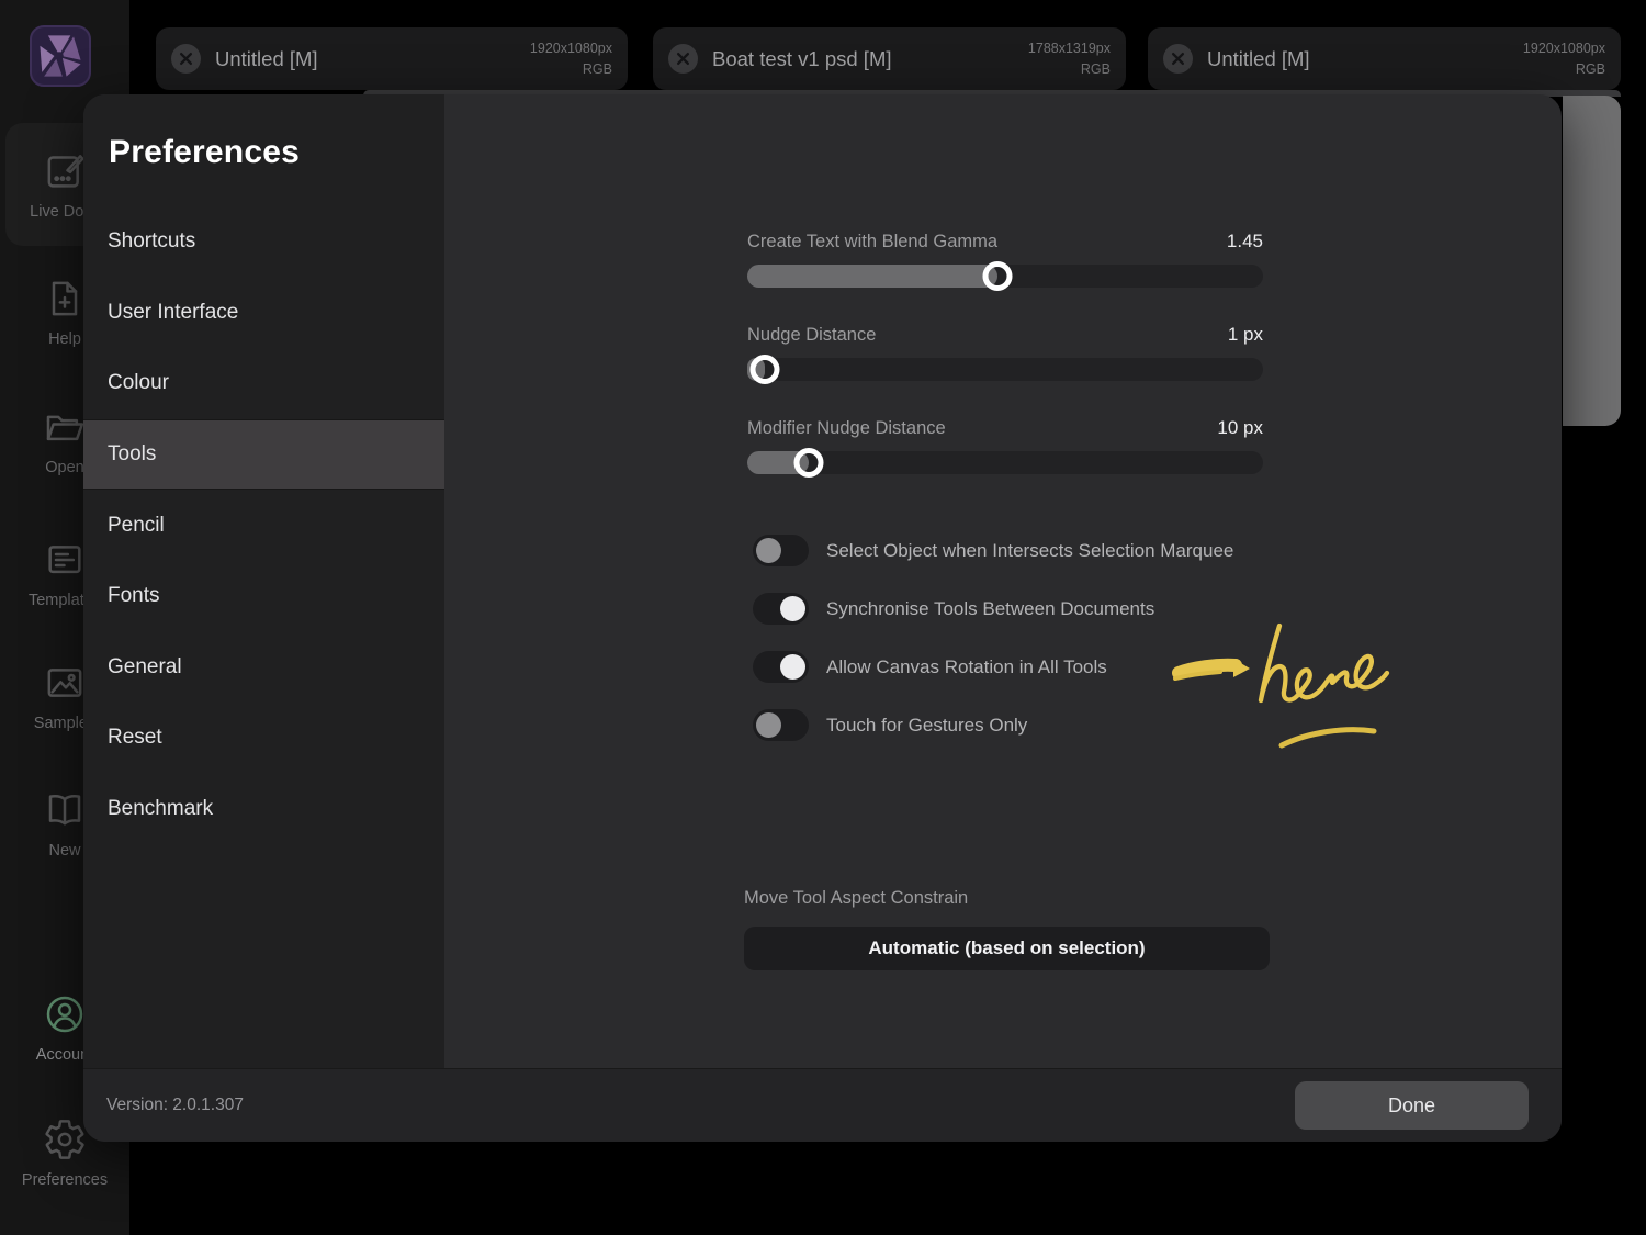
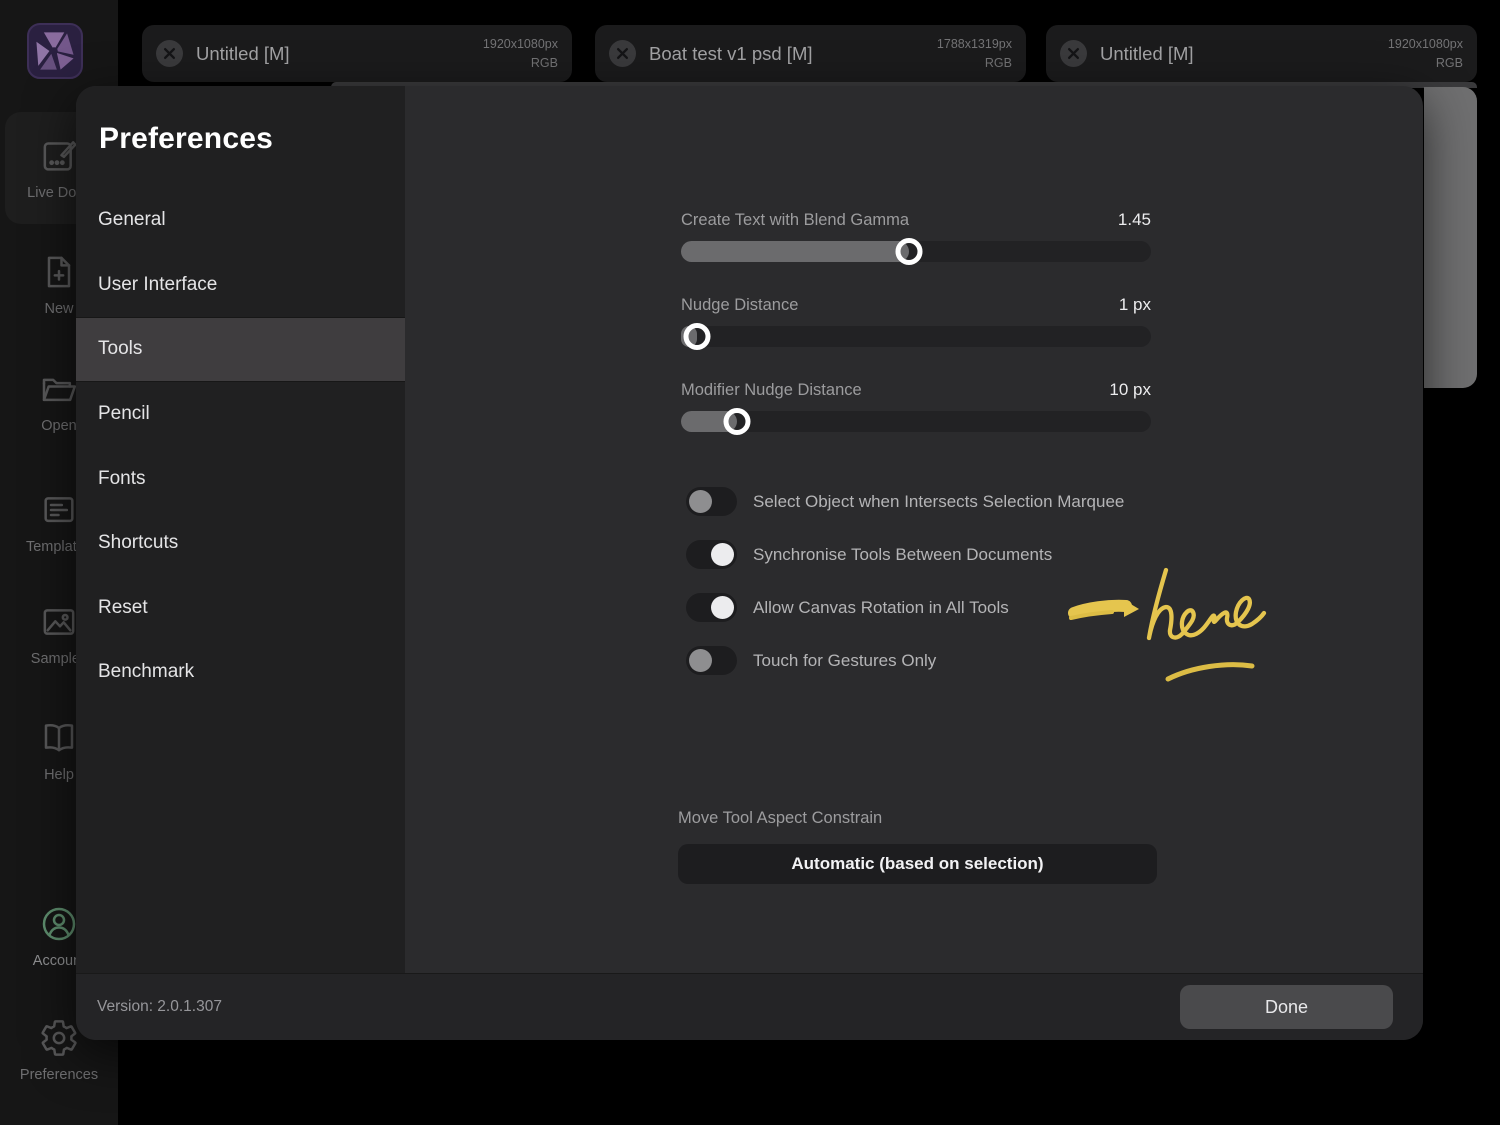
  Untitled [M]
  1920x1080px
  RGB
  Boat test v1 psd [M]
  1788x1319px
  RGB
  Untitled [M]
  1920x1080px
  RGB
  Live Do
- Help
+ New
  Open
  Templat
  Sampl
- New
+ Help
  Accou
  Preferences
  Preferences
- Shortcuts
+ General
  User Interface
- Colour
  Tools
  Pencil
  Fonts
- General
+ Shortcuts
  Reset
  Benchmark
  Create Text with Blend Gamma
  1.45
  Nudge Distance
  1 px
  Modifier Nudge Distance
  10 px
  Select Object when Intersects Selection Marquee
  Synchronise Tools Between Documents
  Allow Canvas Rotation in All Tools
  Touch for Gestures Only
  Move Tool Aspect Constrain
  Automatic (based on selection)
  Version: 2.0.1.307
  Done
